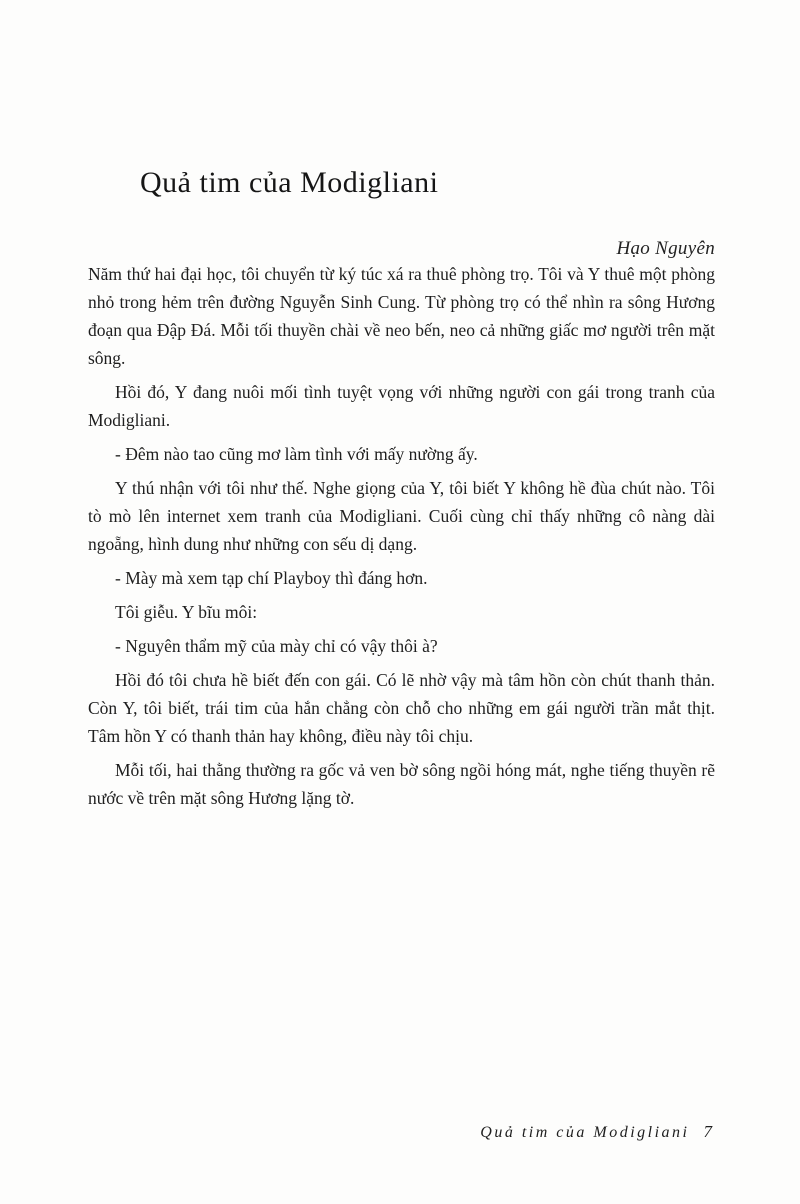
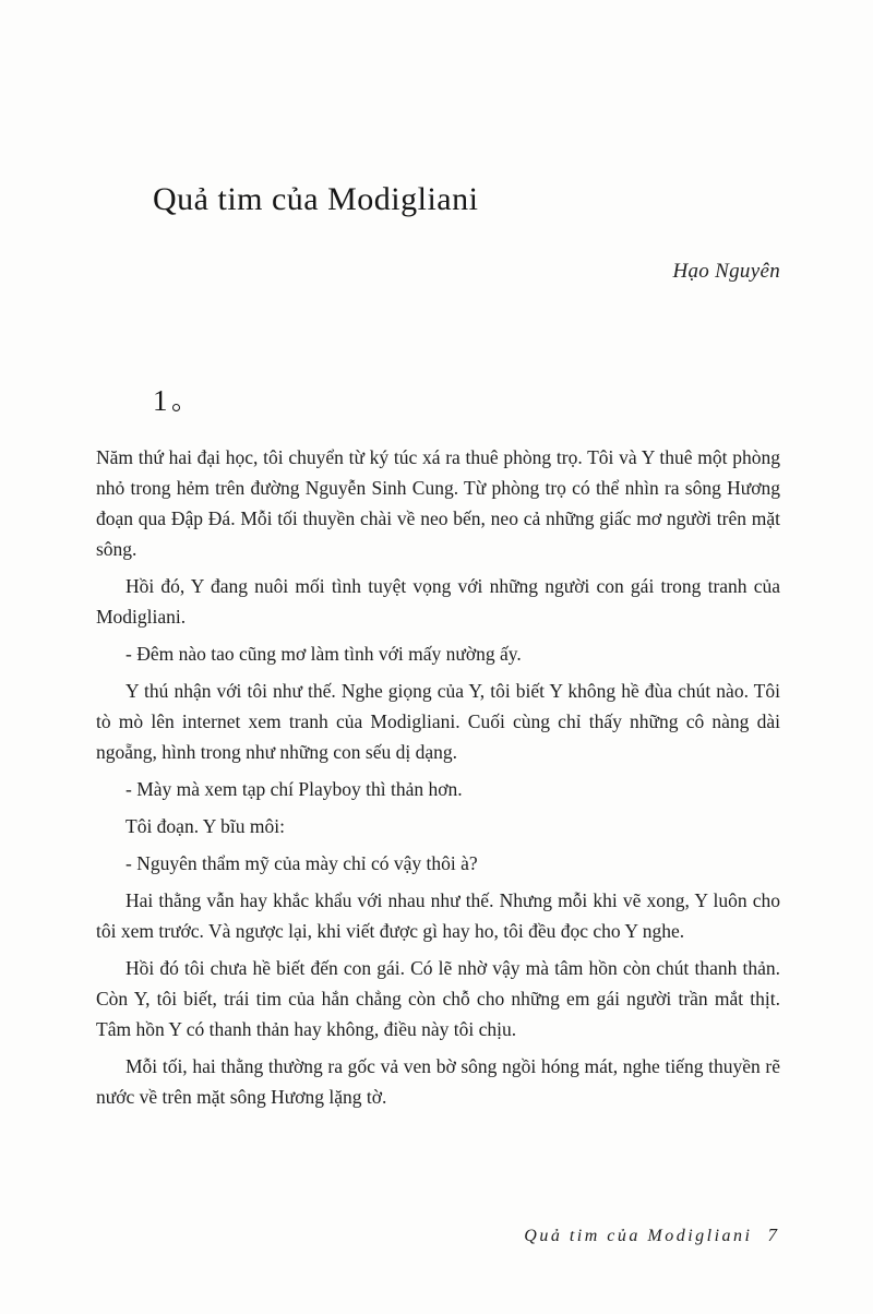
  Quả tim của Modigliani
  Hạo Nguyên
+ 1
  Năm thứ hai đại học, tôi chuyển từ ký túc xá ra thuê phòng trọ. Tôi và Y thuê một phòng nhỏ trong hẻm trên đường Nguyễn Sinh Cung. Từ phòng trọ có thể nhìn ra sông Hương đoạn qua Đập Đá. Mỗi tối thuyền chài về neo bến, neo cả những giấc mơ người trên mặt sông.
  Hồi đó, Y đang nuôi mối tình tuyệt vọng với những người con gái trong tranh của Modigliani.
  - Đêm nào tao cũng mơ làm tình với mấy nường ấy.
- Y thú nhận với tôi như thế. Nghe giọng của Y, tôi biết Y không hề đùa chút nào. Tôi tò mò lên internet xem tranh của Modigliani. Cuối cùng chỉ thấy những cô nàng dài ngoẵng, hình dung như những con sếu dị dạng.
+ Y thú nhận với tôi như thế. Nghe giọng của Y, tôi biết Y không hề đùa chút nào. Tôi tò mò lên internet xem tranh của Modigliani. Cuối cùng chỉ thấy những cô nàng dài ngoẵng, hình trong như những con sếu dị dạng.
- - Mày mà xem tạp chí Playboy thì đáng hơn.
+ - Mày mà xem tạp chí Playboy thì thản hơn.
- Tôi giễu. Y bĩu môi:
+ Tôi đoạn. Y bĩu môi:
  - Nguyên thẩm mỹ của mày chỉ có vậy thôi à?
+ Hai thằng vẫn hay khắc khẩu với nhau như thế. Nhưng mỗi khi vẽ xong, Y luôn cho tôi xem trước. Và ngược lại, khi viết được gì hay ho, tôi đều đọc cho Y nghe.
  Hồi đó tôi chưa hề biết đến con gái. Có lẽ nhờ vậy mà tâm hồn còn chút thanh thản. Còn Y, tôi biết, trái tim của hắn chẳng còn chỗ cho những em gái người trần mắt thịt. Tâm hồn Y có thanh thản hay không, điều này tôi chịu.
  Mỗi tối, hai thằng thường ra gốc vả ven bờ sông ngồi hóng mát, nghe tiếng thuyền rẽ nước về trên mặt sông Hương lặng tờ.
  Quả tim của Modigliani
  7
